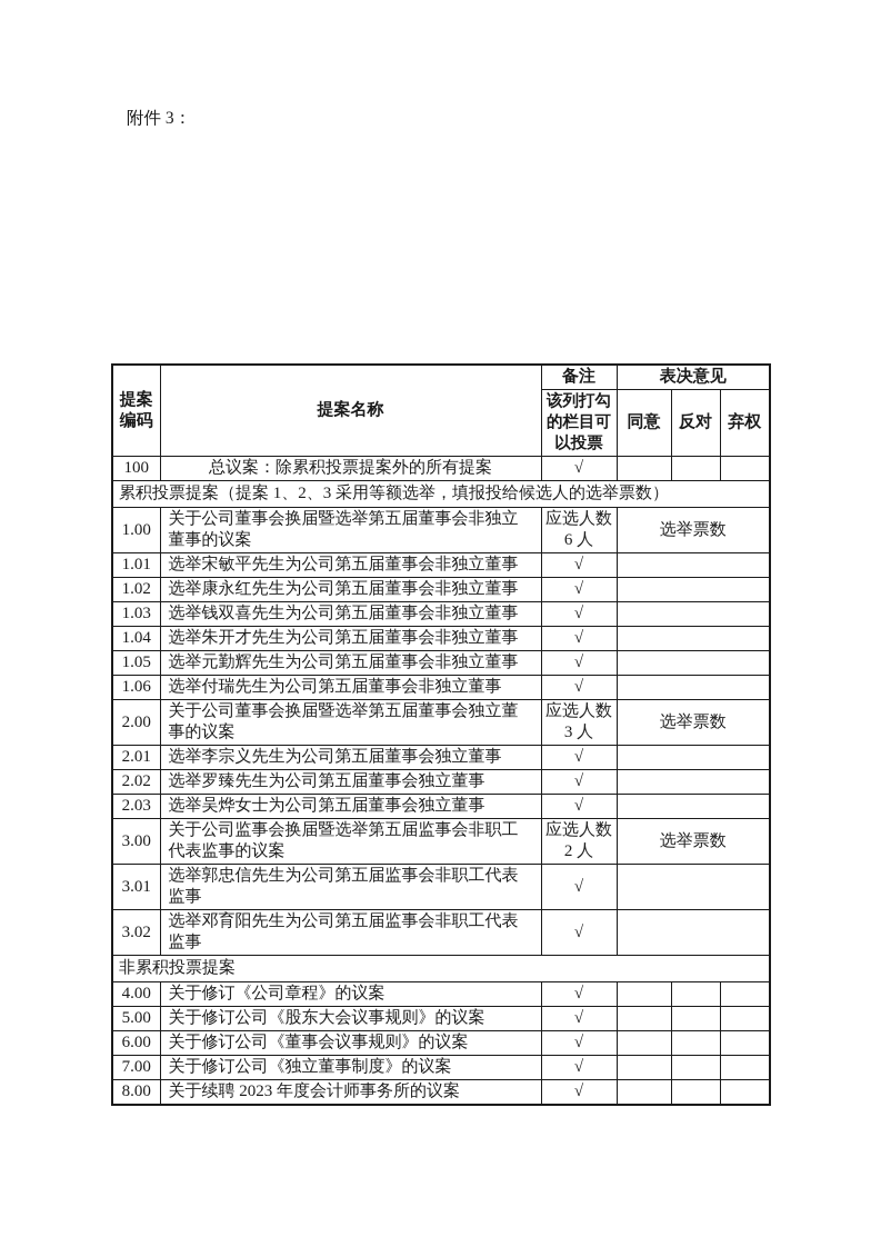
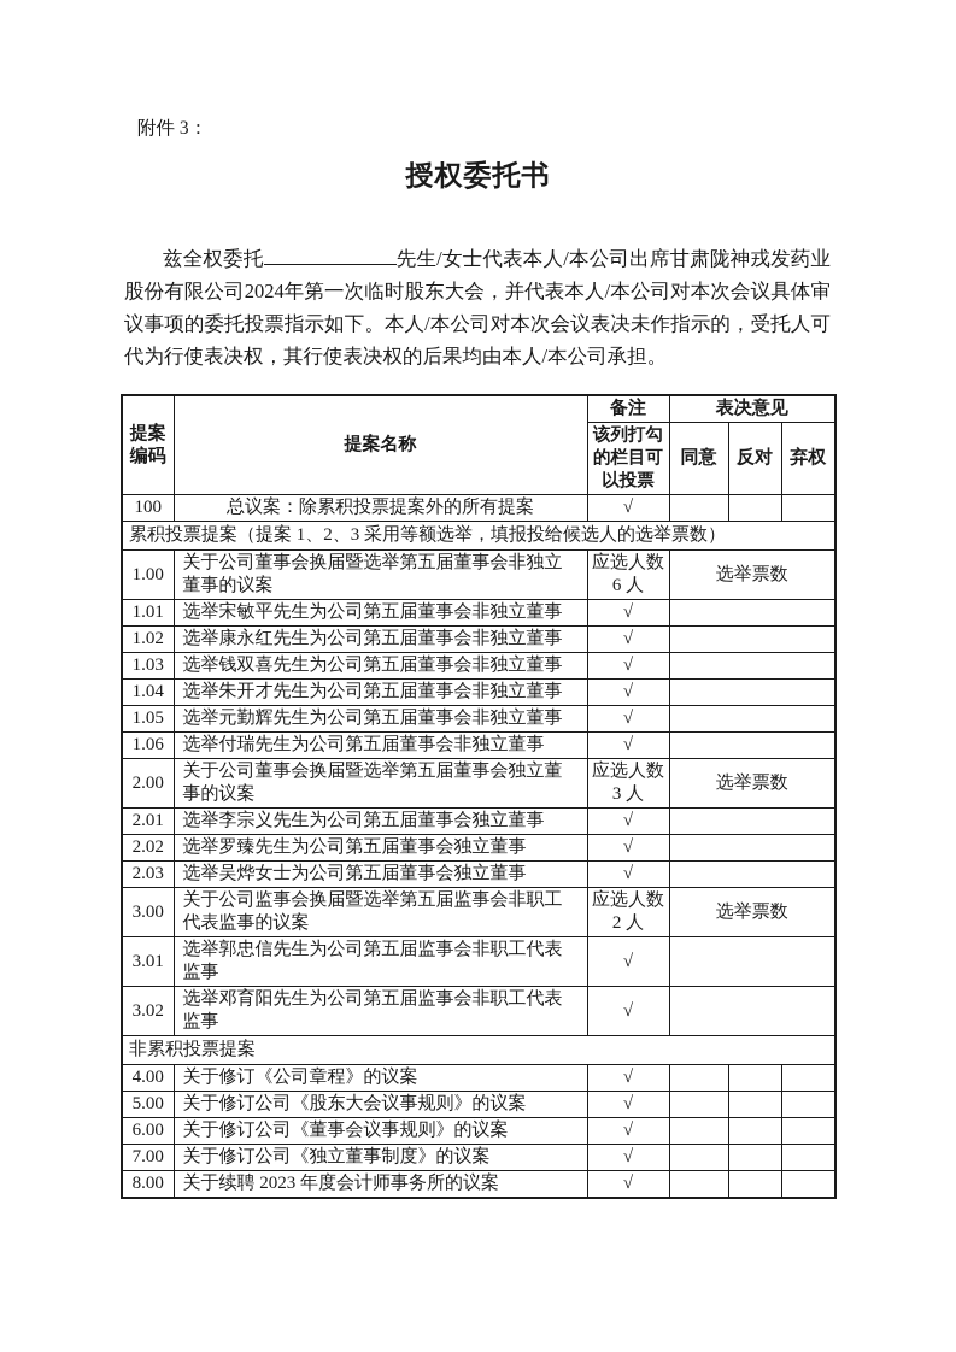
  附件 3：
+ 授权委托书
+ 兹全权委托 先生/女士代表本人/本公司出席甘肃陇神戎发药业股份有限公司2024年第一次临时股东大会，并代表本人/本公司对本次会议具体审议事项的委托投票指示如下。本人/本公司对本次会议表决未作指示的，受托人可代为行使表决权，其行使表决权的后果均由本人/本公司承担。
  提案 编码	提案名称	备注	表决意见
  该列打勾 的栏目可 以投票	同意	反对	弃权
  100	总议案：除累积投票提案外的所有提案	√
  累积投票提案（提案 1、2、3 采用等额选举，填报投给候选人的选举票数）
  1.00	关于公司董事会换届暨选举第五届董事会非独立董事的议案	应选人数 6 人	选举票数
  1.01	选举宋敏平先生为公司第五届董事会非独立董事	√
  1.02	选举康永红先生为公司第五届董事会非独立董事	√
  1.03	选举钱双喜先生为公司第五届董事会非独立董事	√
  1.04	选举朱开才先生为公司第五届董事会非独立董事	√
  1.05	选举元勤辉先生为公司第五届董事会非独立董事	√
  1.06	选举付瑞先生为公司第五届董事会非独立董事	√
  2.00	关于公司董事会换届暨选举第五届董事会独立董事的议案	应选人数 3 人	选举票数
  2.01	选举李宗义先生为公司第五届董事会独立董事	√
  2.02	选举罗臻先生为公司第五届董事会独立董事	√
  2.03	选举吴烨女士为公司第五届董事会独立董事	√
  3.00	关于公司监事会换届暨选举第五届监事会非职工代表监事的议案	应选人数 2 人	选举票数
  3.01	选举郭忠信先生为公司第五届监事会非职工代表监事	√
  3.02	选举邓育阳先生为公司第五届监事会非职工代表监事	√
  非累积投票提案
  4.00	关于修订《公司章程》的议案	√
  5.00	关于修订公司《股东大会议事规则》的议案	√
  6.00	关于修订公司《董事会议事规则》的议案	√
  7.00	关于修订公司《独立董事制度》的议案	√
  8.00	关于续聘 2023 年度会计师事务所的议案	√
